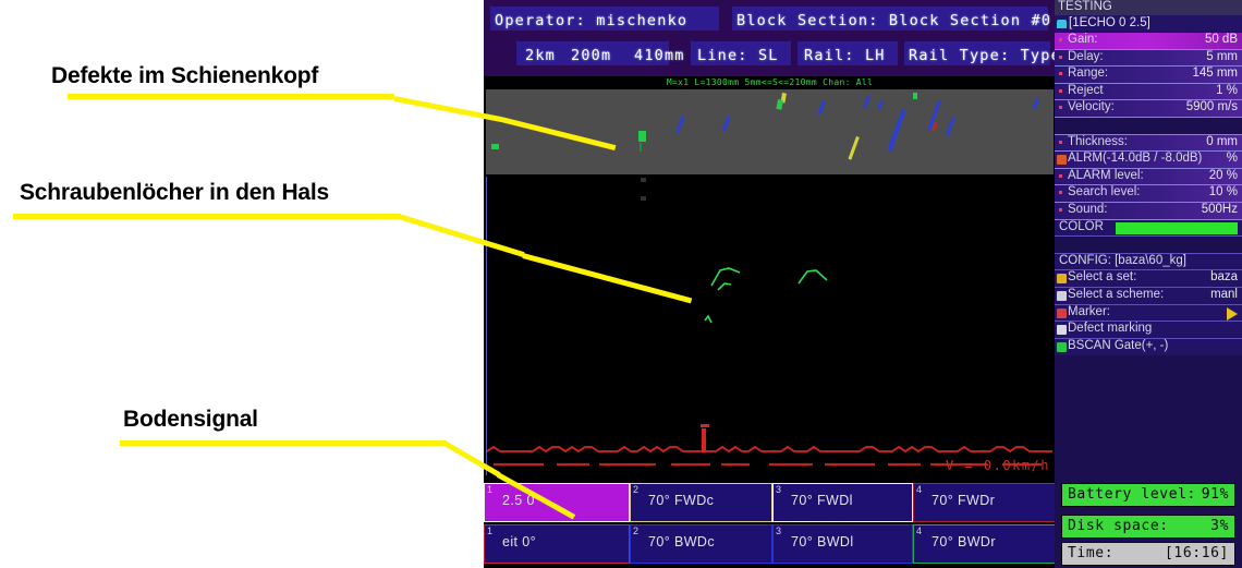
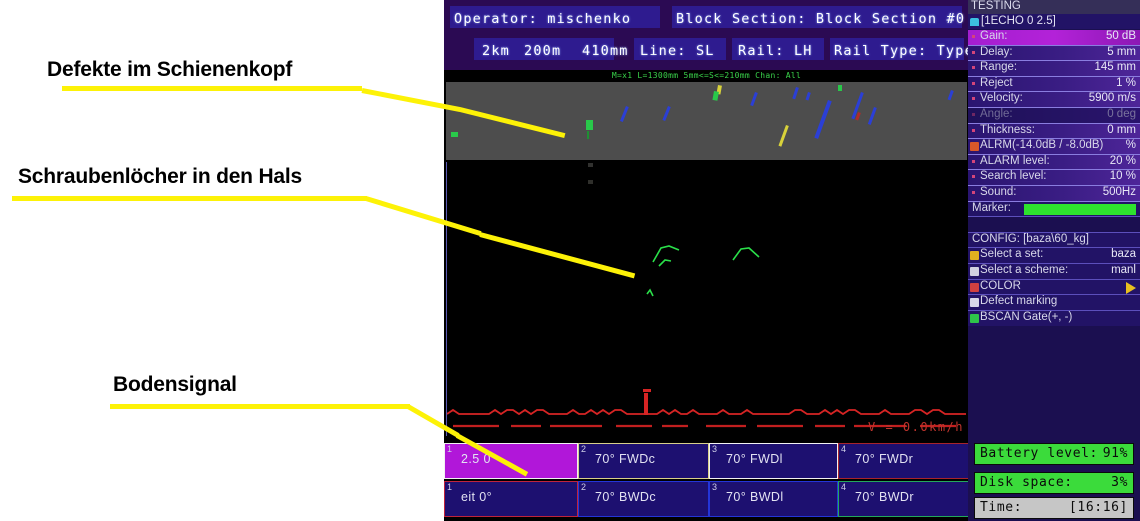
  Defekte im Schienenkopf
  Schraubenlöcher in den Hals
  Bodensignal
  Operator: mischenko
  Block Section: Block Section #0
  2km
  200m
  410mm
  Line: SL
  Rail: LH
  Rail Type: Typ
  M=x1 L=1300mm 5mm<=S<=210mm Chan: All
  V = 0.0km/h
  1
  2.5 0°
  2
  70° FWDc
  3
  70° FWDl
  4
  70° FWDr
  1
  eit 0°
  2
  70° BWDc
  3
  70° BWDl
  4
  70° BWDr
  TESTING
  [1ECHO 0 2.5]
  Gain:
  50 dB
  Delay:
  5 mm
  Range:
  145 mm
  Reject
  1 %
  Velocity:
  5900 m/s
+ Angle:
+ 0 deg
  Thickness:
  0 mm
  ALRM(-14.0dB / -8.0dB)
  %
  ALARM level:
  20 %
  Search level:
  10 %
  Sound:
  500Hz
- COLOR
+ Marker:
  CONFIG: [baza\60_kg]
  Select a set:
  baza
  Select a scheme:
  manl
- Marker:
+ COLOR
  Defect marking
  BSCAN Gate(+, -)
  Battery level:
  91%
  Disk space:
  3%
  Time:
  [16:16]
